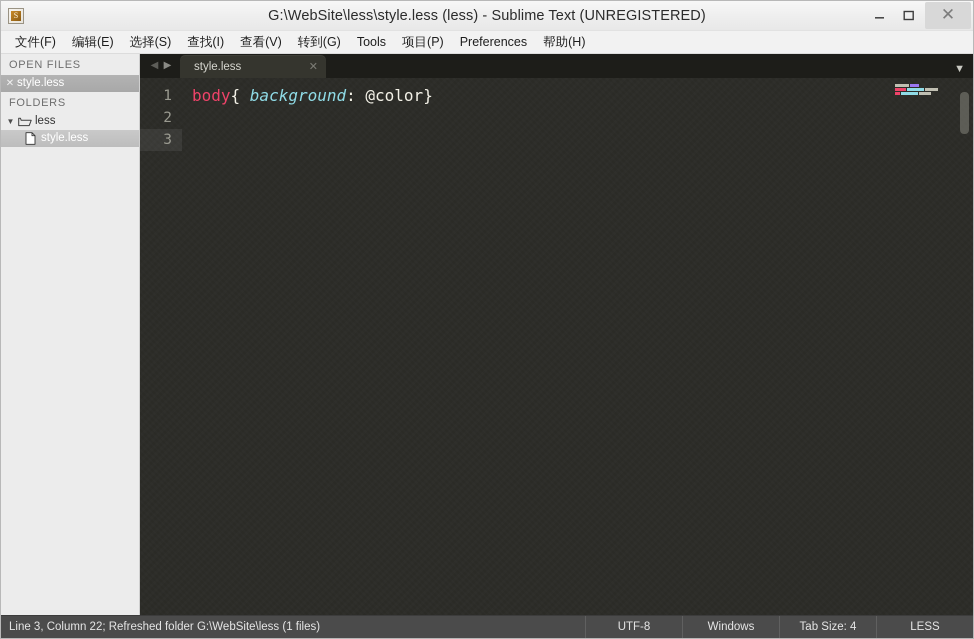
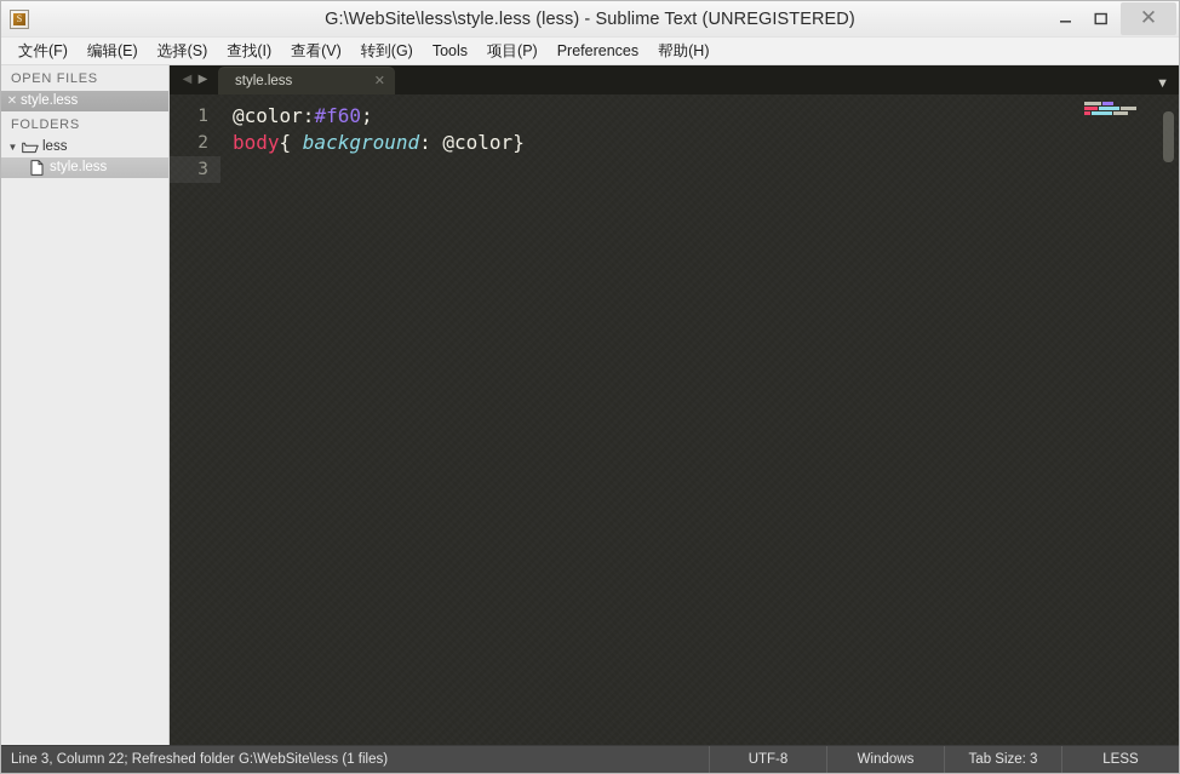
  S
  G:\WebSite\less\style.less (less) - Sublime Text (UNREGISTERED)
  ✕
  文件(F)
  编辑(E)
  选择(S)
  查找(I)
  查看(V)
  转到(G)
  Tools
  项目(P)
  Preferences
  帮助(H)
  OPEN FILES
  ✕
  style.less
  FOLDERS
  ▼
  less
  style.less
  ◀
  ▶
  style.less
  ✕
  ▼
  1
  2
  3
+ @color:#f60;
  body{ background: @color}
  Line 3, Column 22; Refreshed folder G:\WebSite\less (1 files)
  UTF-8
  Windows
- Tab Size: 4
+ Tab Size: 3
  LESS
